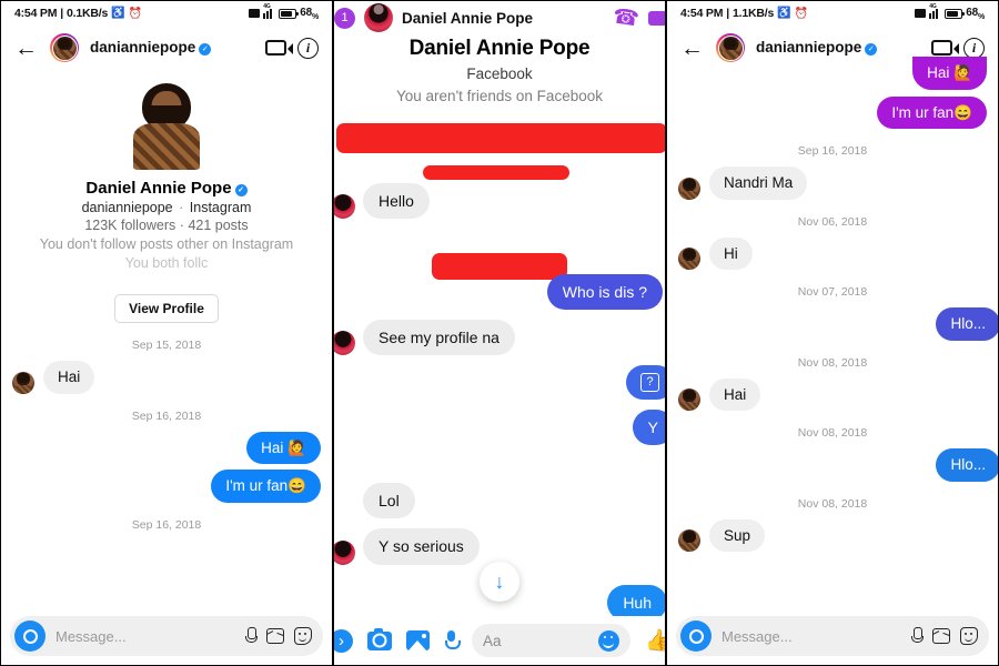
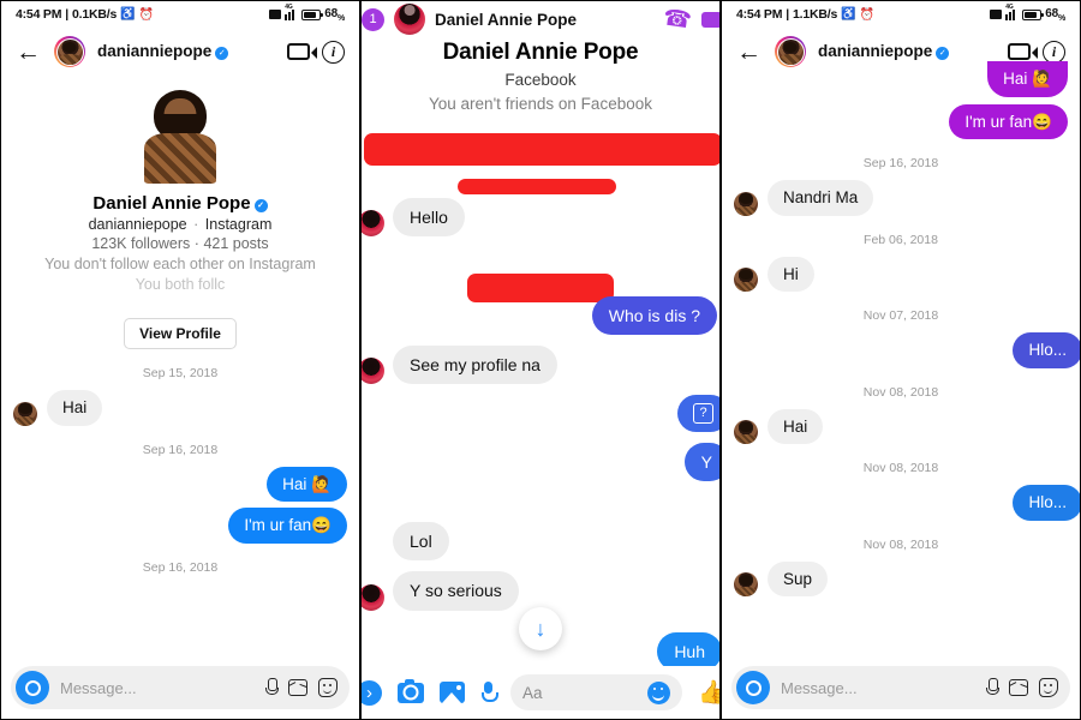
  4:54 PM
  |
  0.1KB/s
  ♿
  ⏰
  ←
  danianniepope
  i
  Daniel Annie Pope
  danianniepope · Instagram
  123K followers · 421 posts
- You don't follow posts other on Instagram
+ You don't follow each other on Instagram
  You both follc
  View Profile
  Sep 15, 2018
  Hai
  Sep 16, 2018
  Hai 🙋
  I'm ur fan😄
  Sep 16, 2018
  Message...
  1
  Daniel Annie Pope
  Daniel Annie Pope
  Facebook
  You aren't friends on Facebook
  Hello
  Who is dis ?
  See my profile na
  ?
  Y
  Lol
  Y so serious
  Huh
  ↓
  ›
  Aa
  👍
  4:54 PM
  |
  1.1KB/s
  ♿
  ⏰
  ←
  danianniepope
  i
  Hai 🙋
  I'm ur fan😄
  Sep 16, 2018
  Nandri Ma
- Nov 06, 2018
+ Feb 06, 2018
  Hi
  Nov 07, 2018
  Hlo...
  Nov 08, 2018
  Hai
  Nov 08, 2018
  Hlo...
  Nov 08, 2018
  Sup
  Message...
